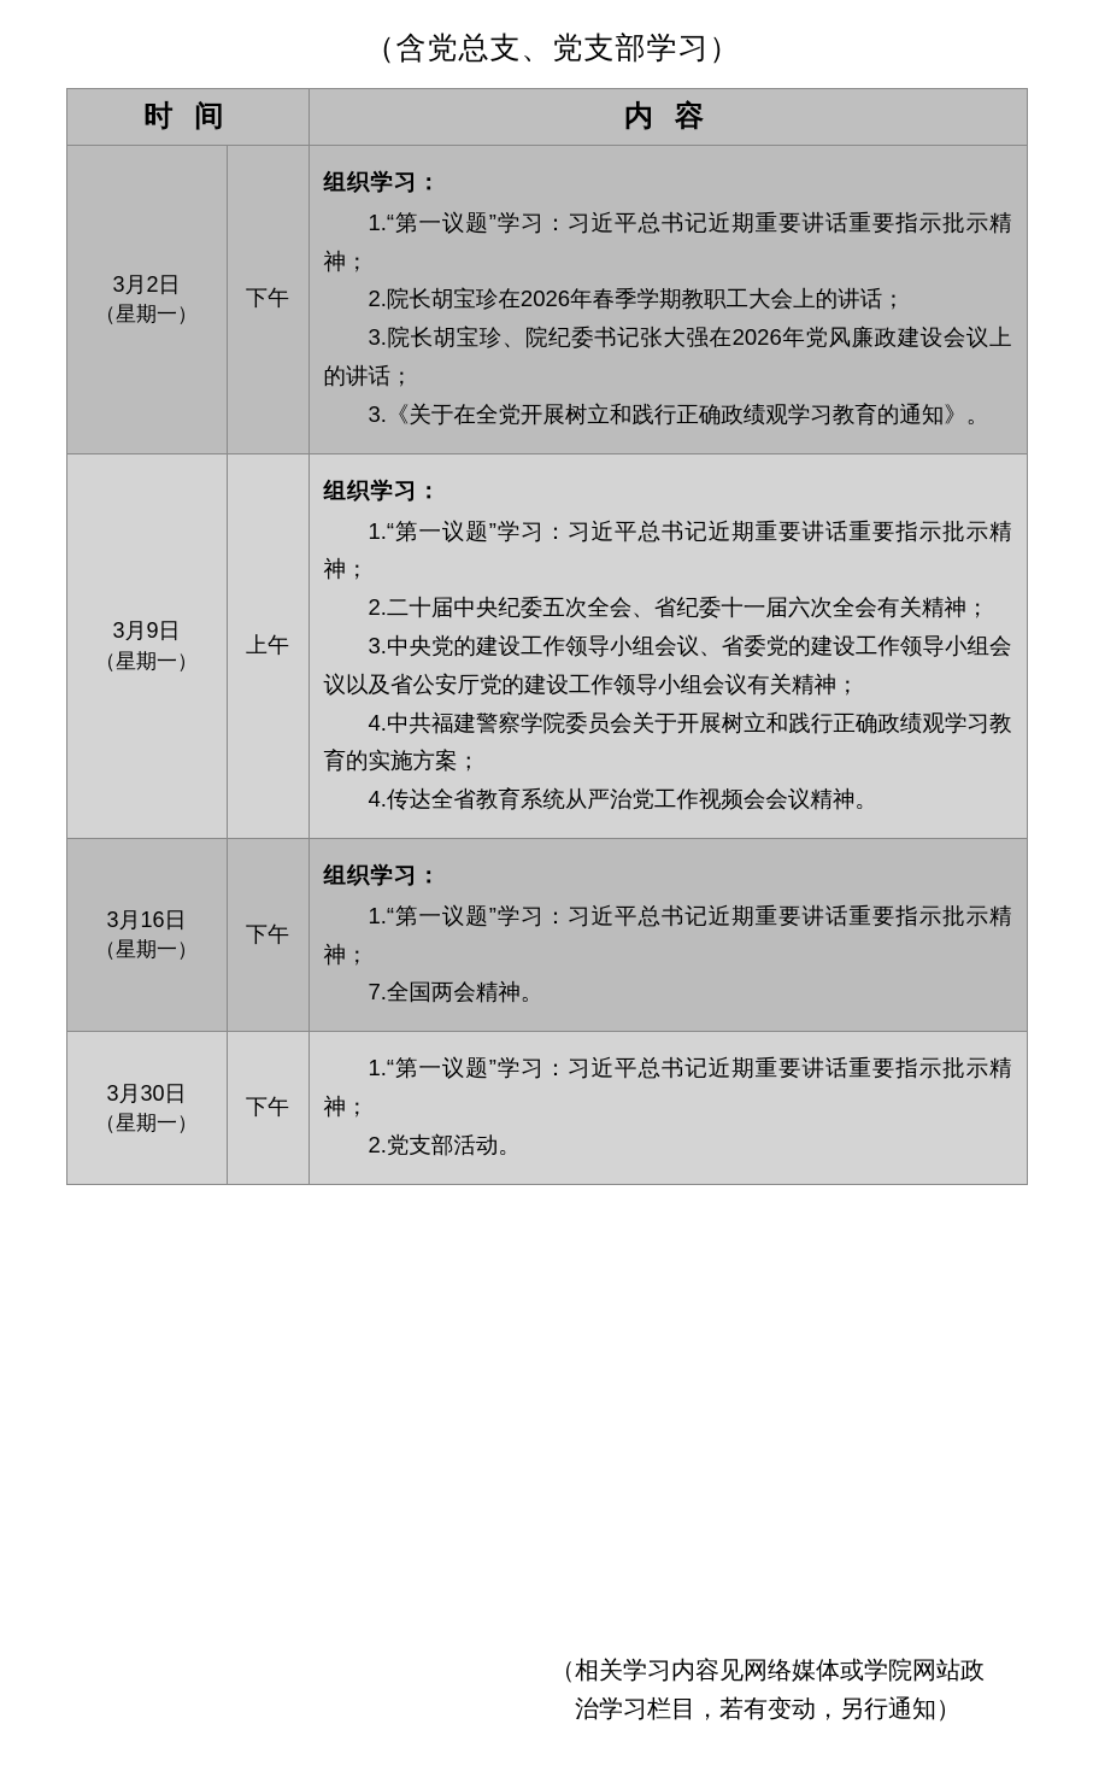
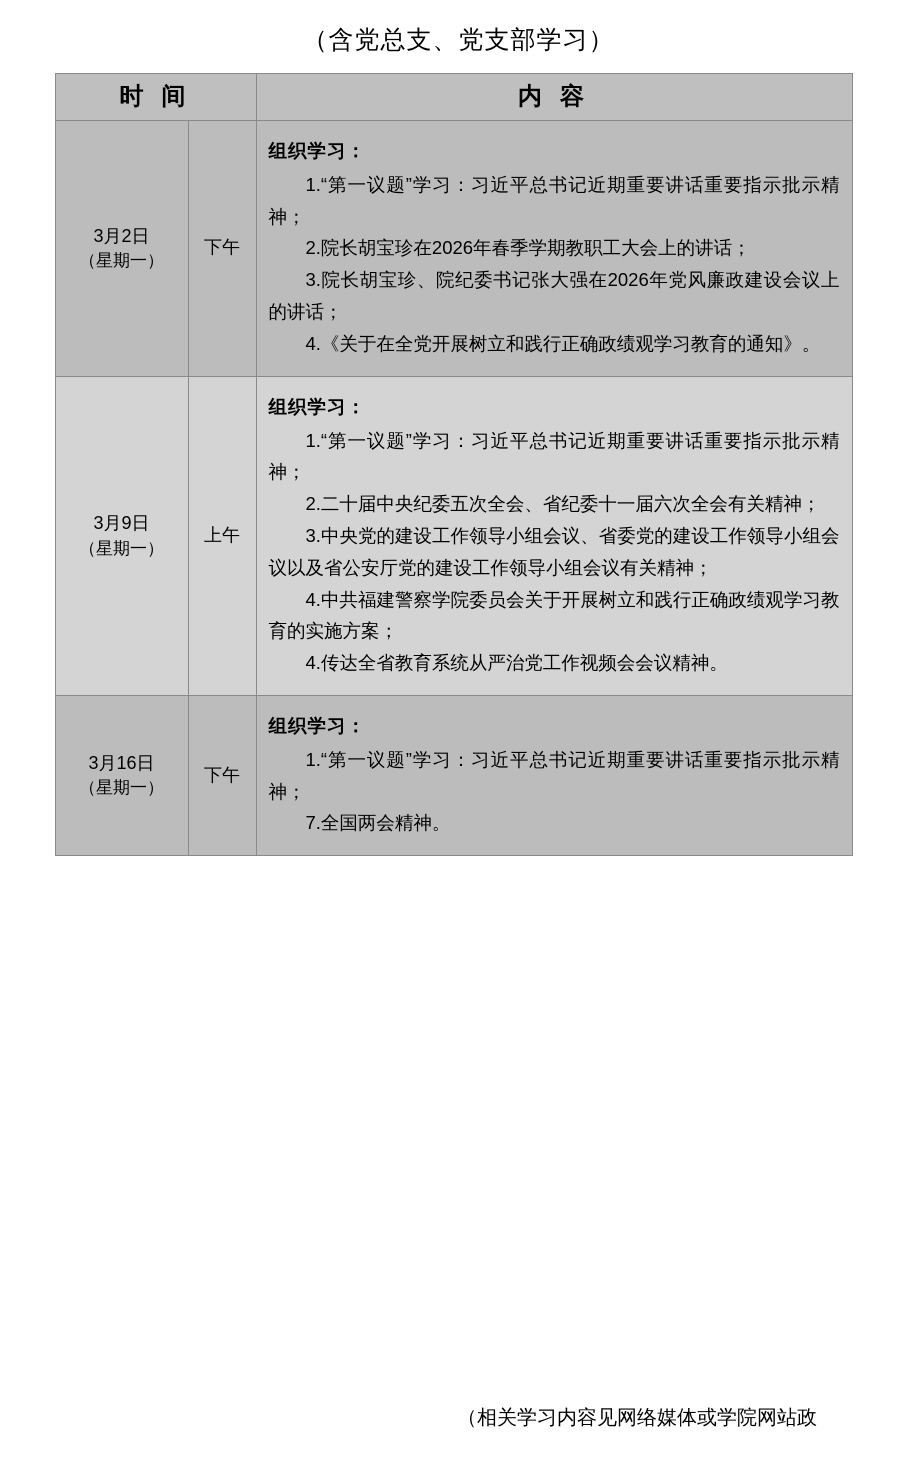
  （含党总支、党支部学习）
  时 间	内 容
- 3月2日 （星期一）	下午	组织学习： 1.“第一议题”学习：习近平总书记近期重要讲话重要指示批示精神； 2.院长胡宝珍在2026年春季学期教职工大会上的讲话； 3.院长胡宝珍、院纪委书记张大强在2026年党风廉政建设会议上的讲话； 3.《关于在全党开展树立和践行正确政绩观学习教育的通知》。
+ 3月2日 （星期一）	下午	组织学习： 1.“第一议题”学习：习近平总书记近期重要讲话重要指示批示精神； 2.院长胡宝珍在2026年春季学期教职工大会上的讲话； 3.院长胡宝珍、院纪委书记张大强在2026年党风廉政建设会议上的讲话； 4.《关于在全党开展树立和践行正确政绩观学习教育的通知》。
  3月9日 （星期一）	上午	组织学习： 1.“第一议题”学习：习近平总书记近期重要讲话重要指示批示精神； 2.二十届中央纪委五次全会、省纪委十一届六次全会有关精神； 3.中央党的建设工作领导小组会议、省委党的建设工作领导小组会议以及省公安厅党的建设工作领导小组会议有关精神； 4.中共福建警察学院委员会关于开展树立和践行正确政绩观学习教育的实施方案； 4.传达全省教育系统从严治党工作视频会会议精神。
  3月16日 （星期一）	下午	组织学习： 1.“第一议题”学习：习近平总书记近期重要讲话重要指示批示精神； 7.全国两会精神。
- 3月30日 （星期一）	下午	1.“第一议题”学习：习近平总书记近期重要讲话重要指示批示精神； 2.党支部活动。
  （相关学习内容见网络媒体或学院网站政
- 治学习栏目，若有变动，另行通知）
